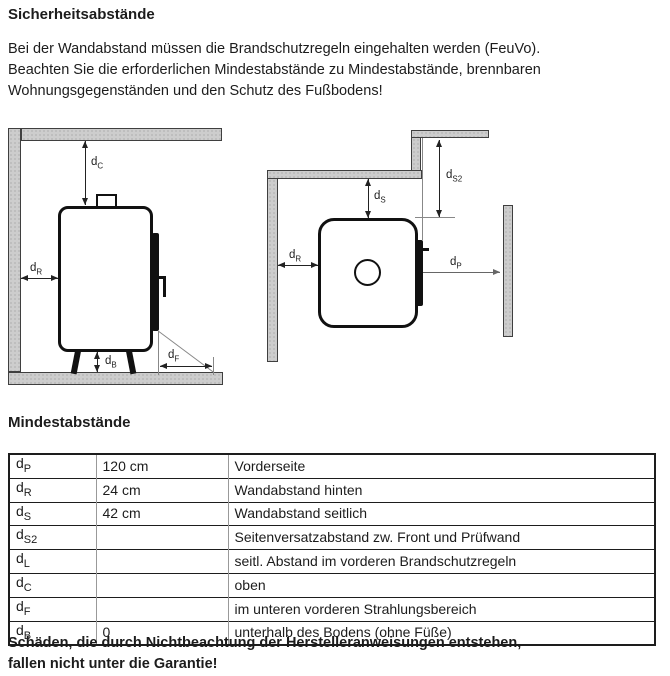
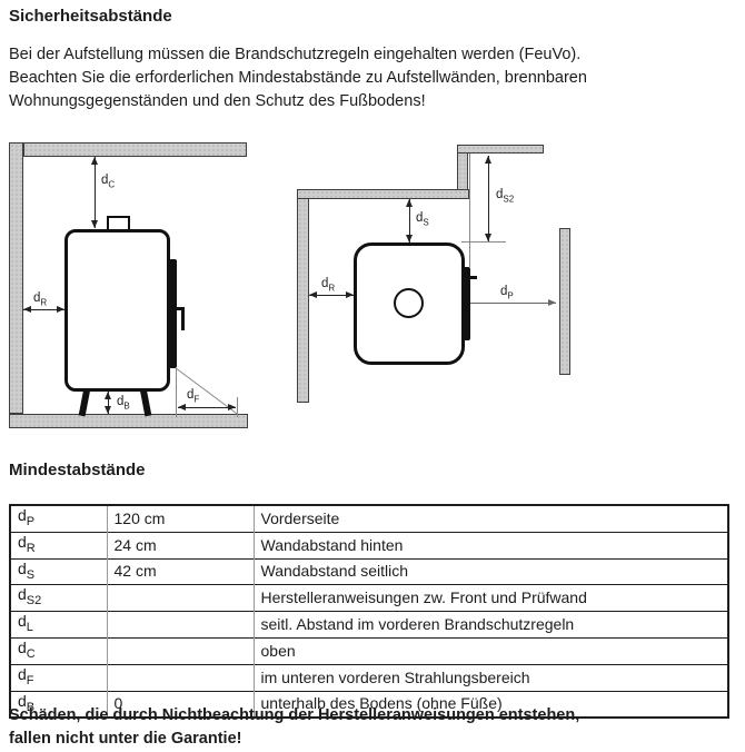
  Sicherheitsabstände
- Bei der Wandabstand müssen die Brandschutzregeln eingehalten werden (FeuVo).
+ Bei der Aufstellung müssen die Brandschutzregeln eingehalten werden (FeuVo).
- Beachten Sie die erforderlichen Mindestabstände zu Mindestabstände, brennbaren
+ Beachten Sie die erforderlichen Mindestabstände zu Aufstellwänden, brennbaren
  Wohnungsgegenständen und den Schutz des Fußbodens!
  dC
  dR
  dB
  dF
  dS2
  dS
  dR
  dP
  Mindestabstände
  dP	120 cm	Vorderseite
  dR	24 cm	Wandabstand hinten
  dS	42 cm	Wandabstand seitlich
- dS2		Seitenversatzabstand zw. Front und Prüfwand
+ dS2		Herstelleranweisungen zw. Front und Prüfwand
  dL		seitl. Abstand im vorderen Brandschutzregeln
  dC		oben
  dF		im unteren vorderen Strahlungsbereich
  dB	0	unterhalb des Bodens (ohne Füße)
  Schäden, die durch Nichtbeachtung der Herstelleranweisungen entstehen,
  fallen nicht unter die Garantie!
